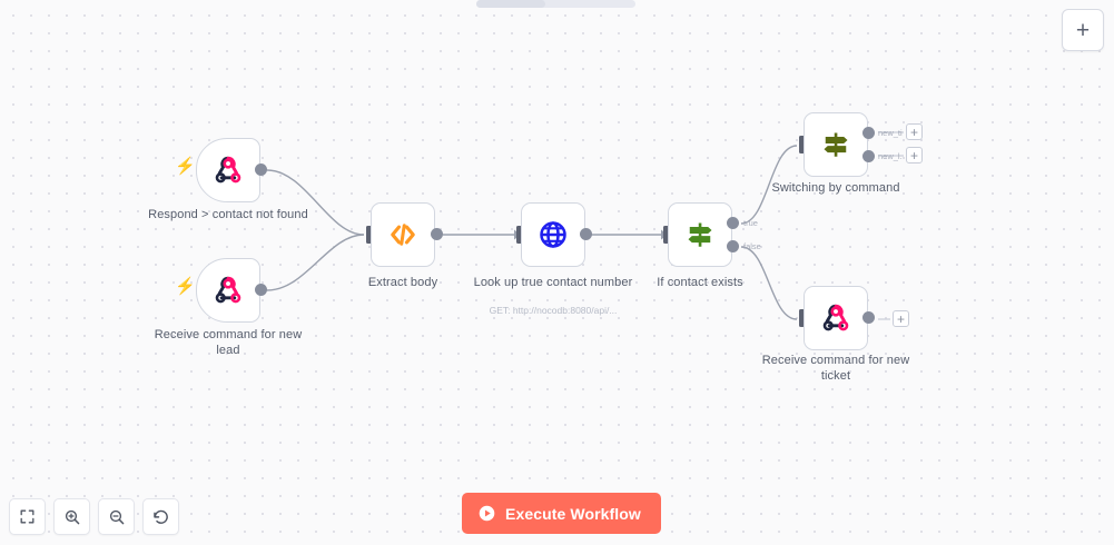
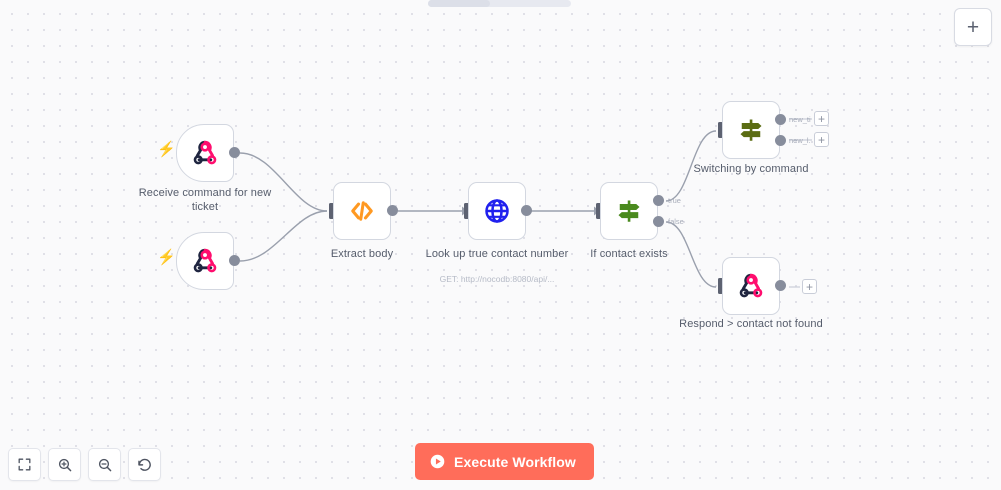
  ⚡
- Respond > contact not found
+ Receive command for new ticket
  ⚡
- Receive command for new lead
  Extract body
  Look up true contact number
  GET: http://nocodb:8080/api/...
  true
  false
  If contact exists
  +
  new_l.
  +
  Switching by command
  +
- Receive command for new ticket
+ Respond > contact not found
  +
  Execute Workflow
